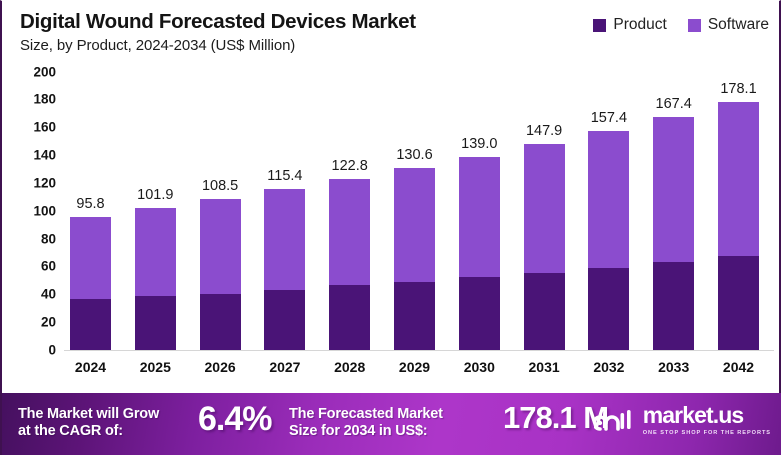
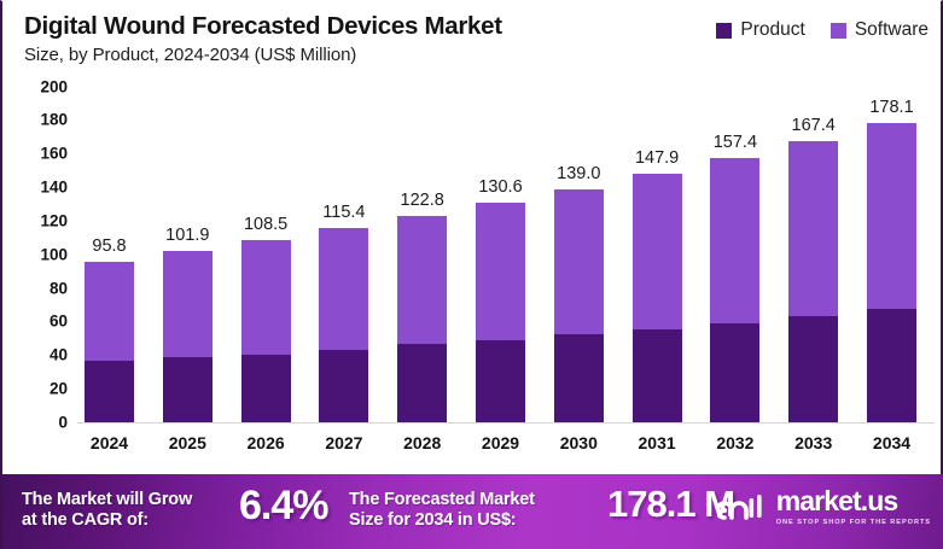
  Digital Wound Forecasted Devices Market
  Size, by Product, 2024-2034 (US$ Million)
  Product
  Software
  0
  20
  40
  60
  80
  100
  120
  140
  160
  180
  200
  95.8
  101.9
  108.5
  115.4
  122.8
  130.6
  139.0
  147.9
  157.4
  167.4
  178.1
  2024
  2025
  2026
  2027
  2028
  2029
  2030
  2031
  2032
  2033
- 2042
+ 2034
  The Market will Grow
  at the CAGR of:
  6.4%
  The Forecasted Market
  Size for 2034 in US$:
  178.1
  market.us
